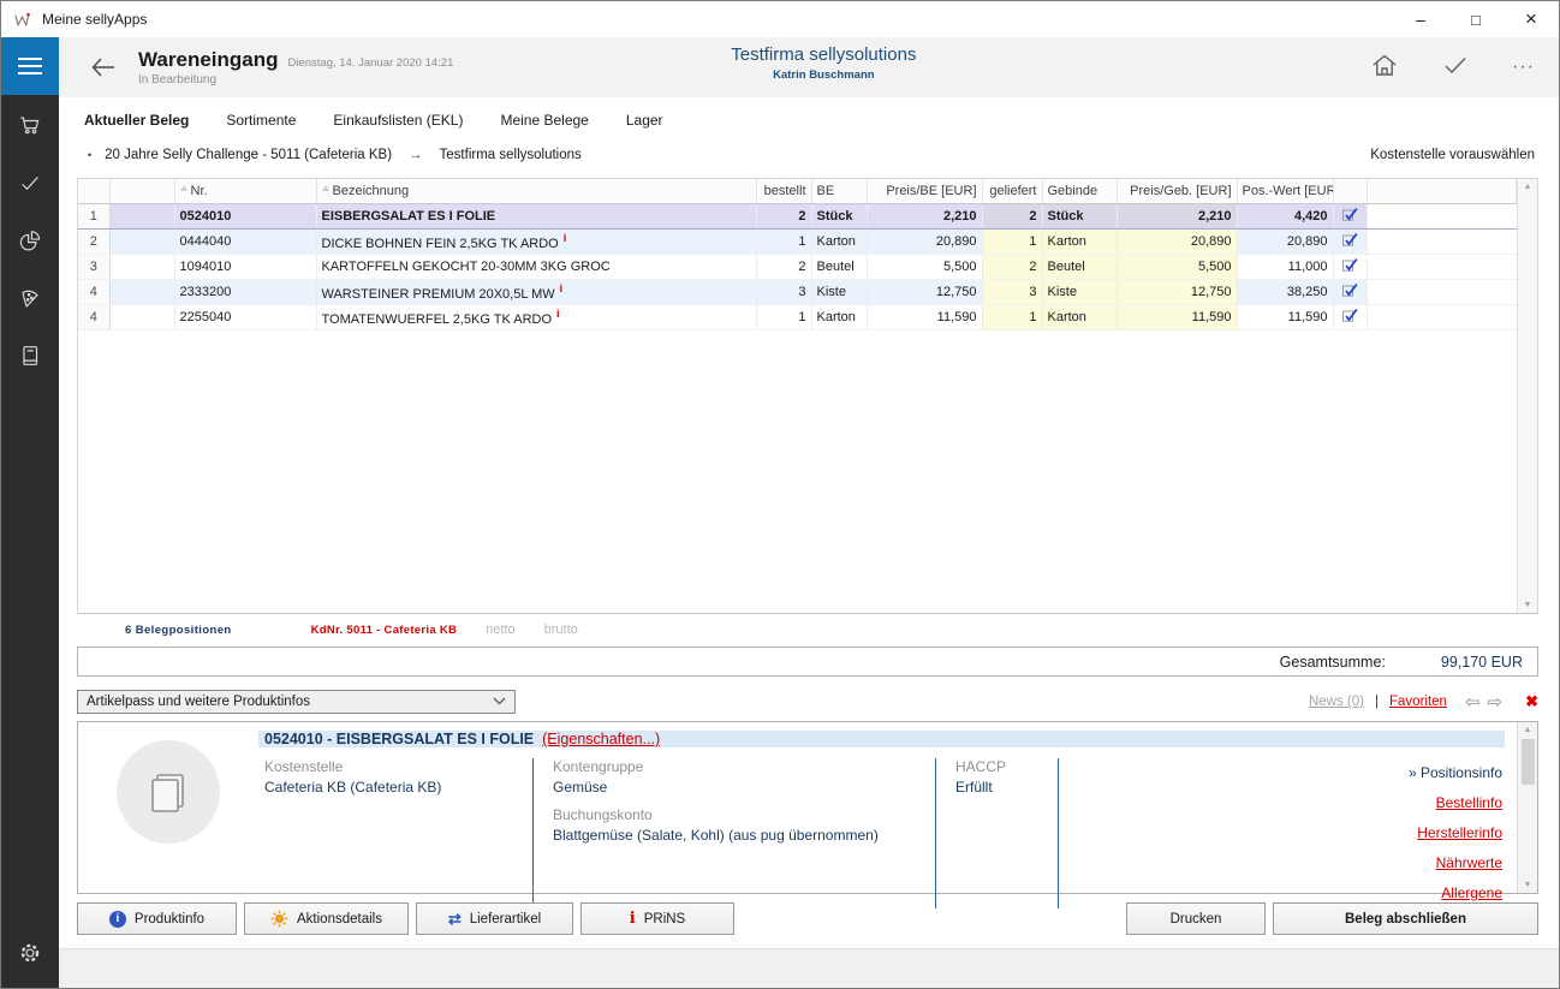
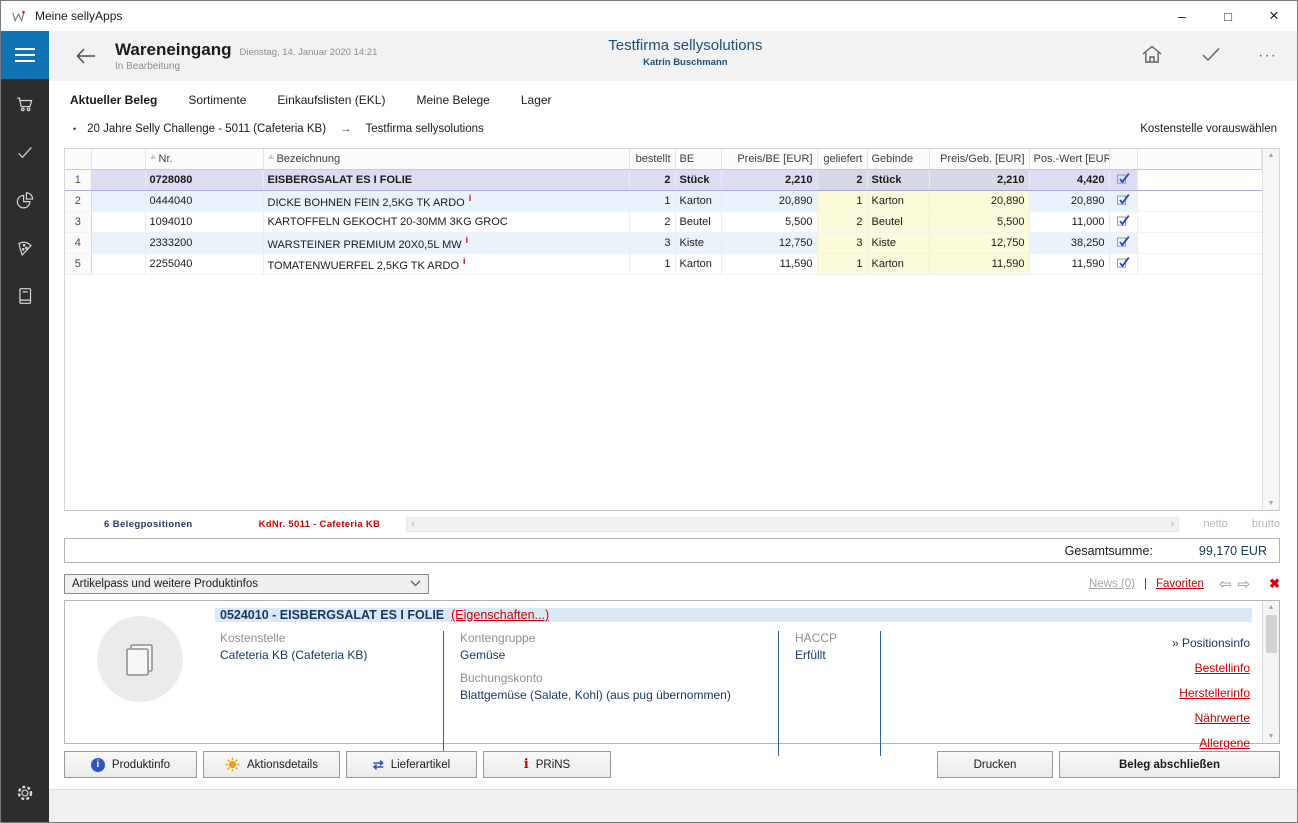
  Meine sellyApps
  –
  □
  ×
  Wareneingang
  Dienstag, 14. Januar 2020 14:21
  In Bearbeitung
  Testfirma sellysolutions
  Katrin Buschmann
  ···
  Aktueller Beleg
  Sortimente
  Einkaufslisten (EKL)
  Meine Belege
  Lager
  •
  20 Jahre Selly Challenge - 5011 (Cafeteria KB)
  →
  Testfirma sellysolutions
  Kostenstelle vorauswählen
  		Nr.	Bezeichnung	bestellt	BE	Preis/BE [EUR]	geliefert	Gebinde	Preis/Geb. [EUR]	Pos.-Wert [EUR
- 1		0524010	EISBERGSALAT ES I FOLIE	2	Stück	2,210	2	Stück	2,210	4,420
+ 1		0728080	EISBERGSALAT ES I FOLIE	2	Stück	2,210	2	Stück	2,210	4,420
  2		0444040	DICKE BOHNEN FEIN 2,5KG TK ARDO i	1	Karton	20,890	1	Karton	20,890	20,890
  3		1094010	KARTOFFELN GEKOCHT 20-30MM 3KG GROC	2	Beutel	5,500	2	Beutel	5,500	11,000
  4		2333200	WARSTEINER PREMIUM 20X0,5L MW i	3	Kiste	12,750	3	Kiste	12,750	38,250
- 4		2255040	TOMATENWUERFEL 2,5KG TK ARDO i	1	Karton	11,590	1	Karton	11,590	11,590
+ 5		2255040	TOMATENWUERFEL 2,5KG TK ARDO i	1	Karton	11,590	1	Karton	11,590	11,590
  6 Belegpositionen
  KdNr. 5011 - Cafeteria KB
+ ‹
+ ›
  netto
  brutto
  Gesamtsumme:
  99,170 EUR
  Artikelpass und weitere Produktinfos
  News (0)
  |
  Favoriten
  ⇦⇨
  ✖
  0524010 - EISBERGSALAT ES I FOLIE
  (Eigenschaften...)
  Kostenstelle
  Cafeteria KB (Cafeteria KB)
  Kontengruppe
  Gemüse
  Buchungskonto
  Blattgemüse (Salate, Kohl) (aus pug übernommen)
  HACCP
  Erfüllt
  » Positionsinfo
  Bestellinfo
  Herstellerinfo
  Nährwerte
  Allergene
  Produktinfo
  Aktionsdetails
  Lieferartikel
  PRiNS
  Drucken
  Beleg abschließen
